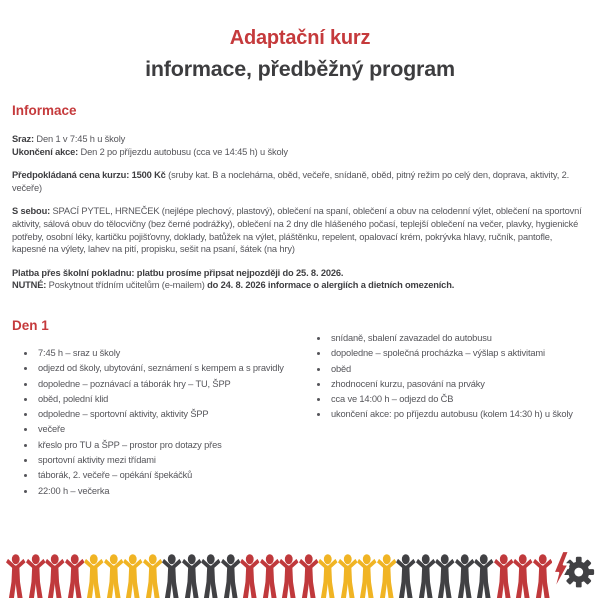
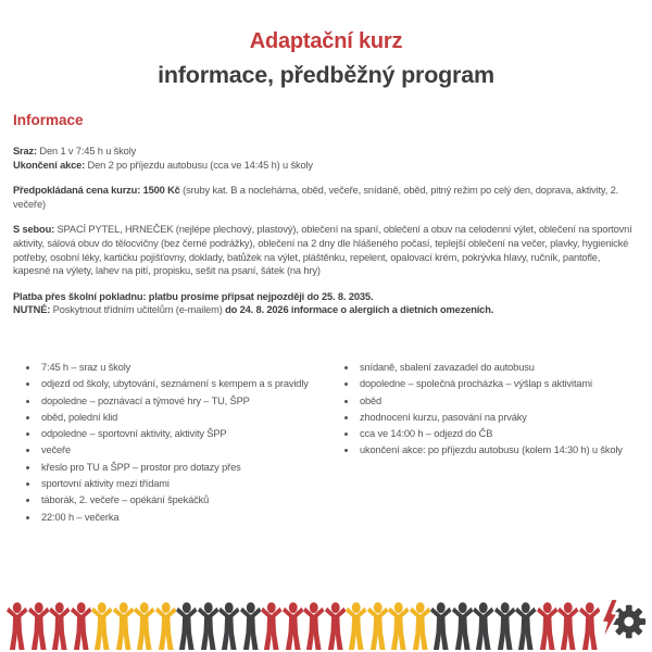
  Adaptační kurz
  informace, předběžný program
  Informace
  Sraz: Den 1 v 7:45 h u školy
  Ukončení akce: Den 2 po příjezdu autobusu (cca ve 14:45 h) u školy
  Předpokládaná cena kurzu: 1500 Kč (sruby kat. B a noclehárna, oběd, večeře, snídaně, oběd, pitný režim po celý den, doprava, aktivity, 2. večeře)
  S sebou: SPACÍ PYTEL, HRNEČEK (nejlépe plechový, plastový), oblečení na spaní, oblečení a obuv na celodenní výlet, oblečení na sportovní aktivity, sálová obuv do tělocvičny (bez černé podrážky), oblečení na 2 dny dle hlášeného počasí, teplejší oblečení na večer, plavky, hygienické potřeby, osobní léky, kartičku pojišťovny, doklady, batůžek na výlet, pláštěnku, repelent, opalovací krém, pokrývka hlavy, ručník, pantofle, kapesné na výlety, lahev na pití, propisku, sešit na psaní, šátek (na hry)
- Platba přes školní pokladnu: platbu prosíme připsat nejpozději do 25. 8. 2026.
+ Platba přes školní pokladnu: platbu prosíme připsat nejpozději do 25. 8. 2035.
  NUTNÉ: Poskytnout třídním učitelům (e-mailem) do 24. 8. 2026 informace o alergiích a dietních omezeních.
- Den 1
  7:45 h – sraz u školy
  odjezd od školy, ubytování, seznámení s kempem a s pravidly
- dopoledne – poznávací a táborák hry – TU, ŠPP
+ dopoledne – poznávací a týmové hry – TU, ŠPP
  oběd, polední klid
  odpoledne – sportovní aktivity, aktivity ŠPP
  večeře
  křeslo pro TU a ŠPP – prostor pro dotazy přes
  sportovní aktivity mezi třídami
  táborák, 2. večeře – opékání špekáčků
  22:00 h – večerka
  snídaně, sbalení zavazadel do autobusu
  dopoledne – společná procházka – výšlap s aktivitami
  oběd
  zhodnocení kurzu, pasování na prváky
  cca ve 14:00 h – odjezd do ČB
  ukončení akce: po příjezdu autobusu (kolem 14:30 h) u školy
